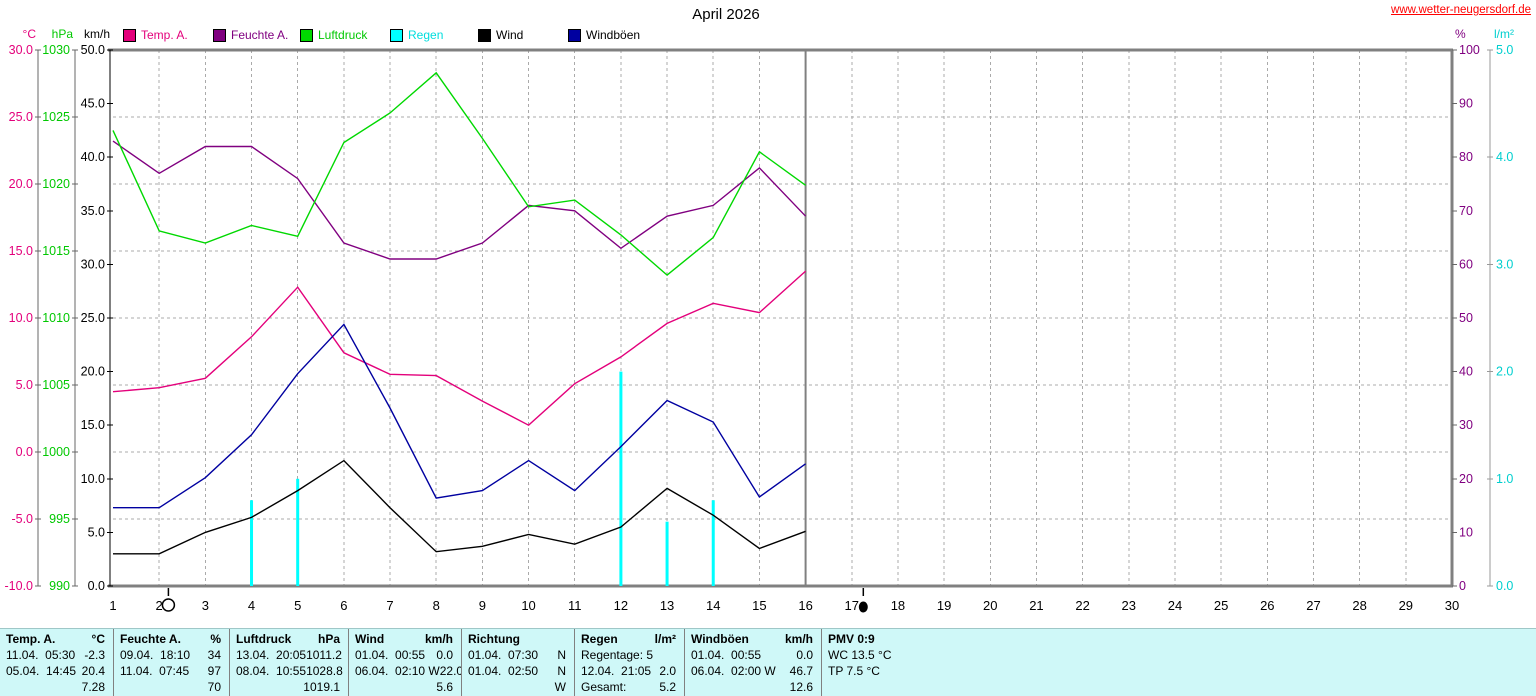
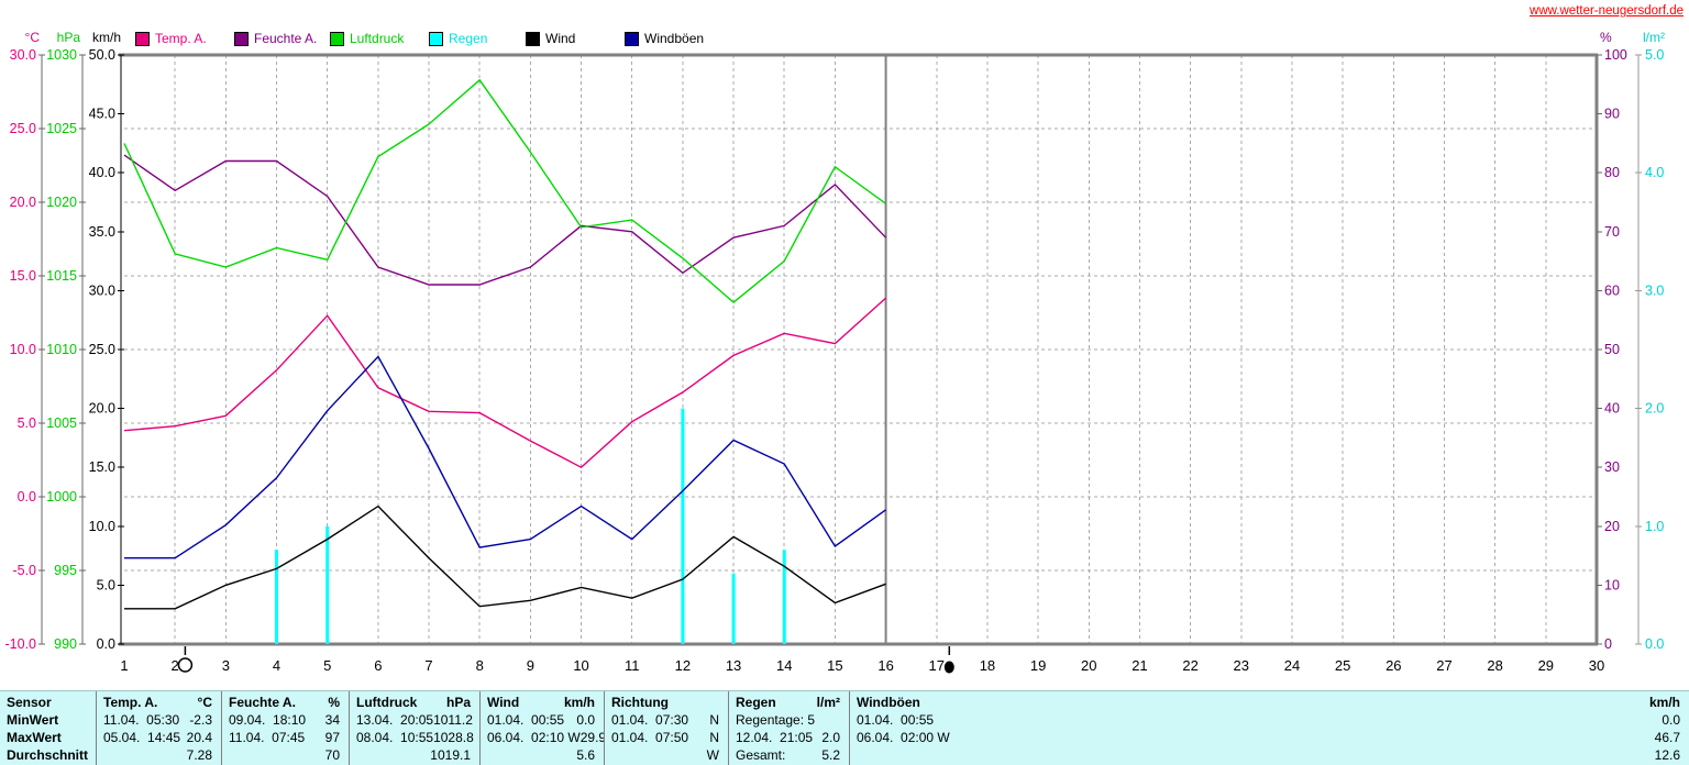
  30.0
  25.0
  20.0
  15.0
  10.0
  5.0
  0.0
  -5.0
  -10.0
  1030
  1025
  1020
  1015
  1010
  1005
  1000
  995
  990
  50.0
  45.0
  40.0
  35.0
  30.0
  25.0
  20.0
  15.0
  10.0
  5.0
  0.0
  100
  90
  80
  70
  60
  50
  40
  30
  20
  10
  0
  5.0
  4.0
  3.0
  2.0
  1.0
  0.0
  1
  2
  3
  4
  5
  6
  7
  8
  9
  10
  11
  12
  13
  14
  15
  16
  17
  18
  19
  20
  21
  22
  23
  24
  25
  26
  27
  28
  29
  30
- April 2026
  www.wetter-neugersdorf.de
  °C
  hPa
  km/h
  %
  l/m²
  Temp. A.
  Feuchte A.
  Luftdruck
  Regen
  Wind
  Windböen
+ Sensor
+ MinWert
+ MaxWert
+ Durchschnitt
  Temp. A.
  °C
  11.04. 05:30
  -2.3
  05.04. 14:45
  20.4
  7.28
  Feuchte A.
  %
  09.04. 18:10
  34
  11.04. 07:45
  97
  70
  Luftdruck
  hPa
  13.04. 20:05
  1011.2
  08.04. 10:55
  1028.8
  1019.1
  Wind
  km/h
  01.04. 00:55
  0.0
  06.04. 02:10 W
- 22.0
+ 29.9
  5.6
  Richtung
  01.04. 07:30
  N
- 01.04. 02:50
+ 01.04. 07:50
  N
  W
  Regen
  l/m²
  Regentage: 5
  12.04. 21:05
  2.0
  Gesamt:
  5.2
  Windböen
  km/h
  01.04. 00:55
  0.0
  06.04. 02:00 W
  46.7
  12.6
- PMV 0:9
- WC 13.5 °C
- TP 7.5 °C
